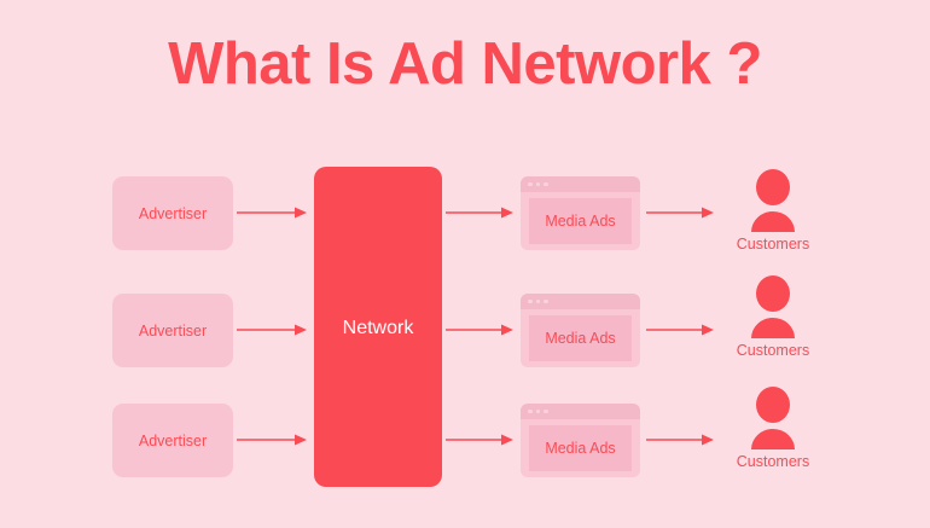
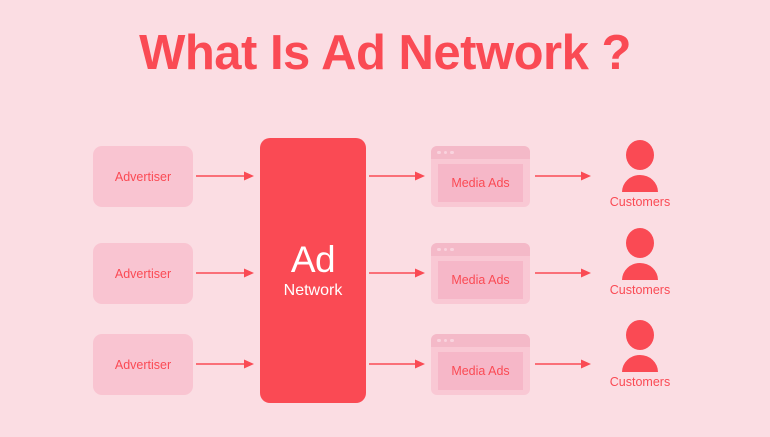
  What Is Ad Network ?
  Advertiser
  Media Ads
  Customers
  Advertiser
  Media Ads
  Customers
  Advertiser
  Media Ads
  Customers
+ Ad
  Network
